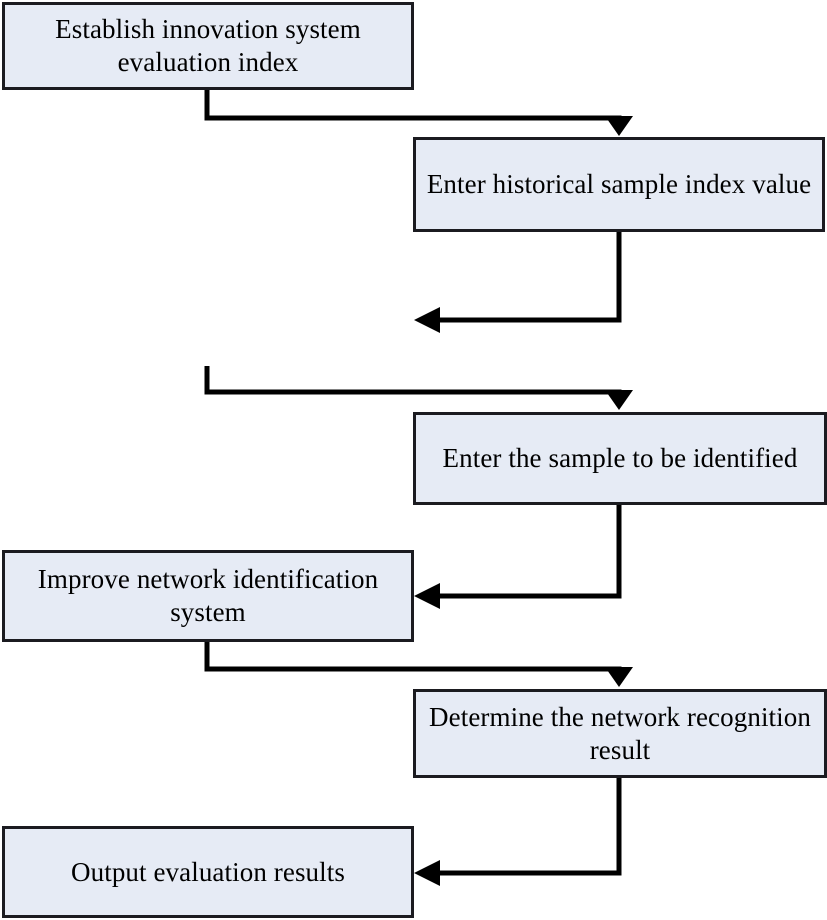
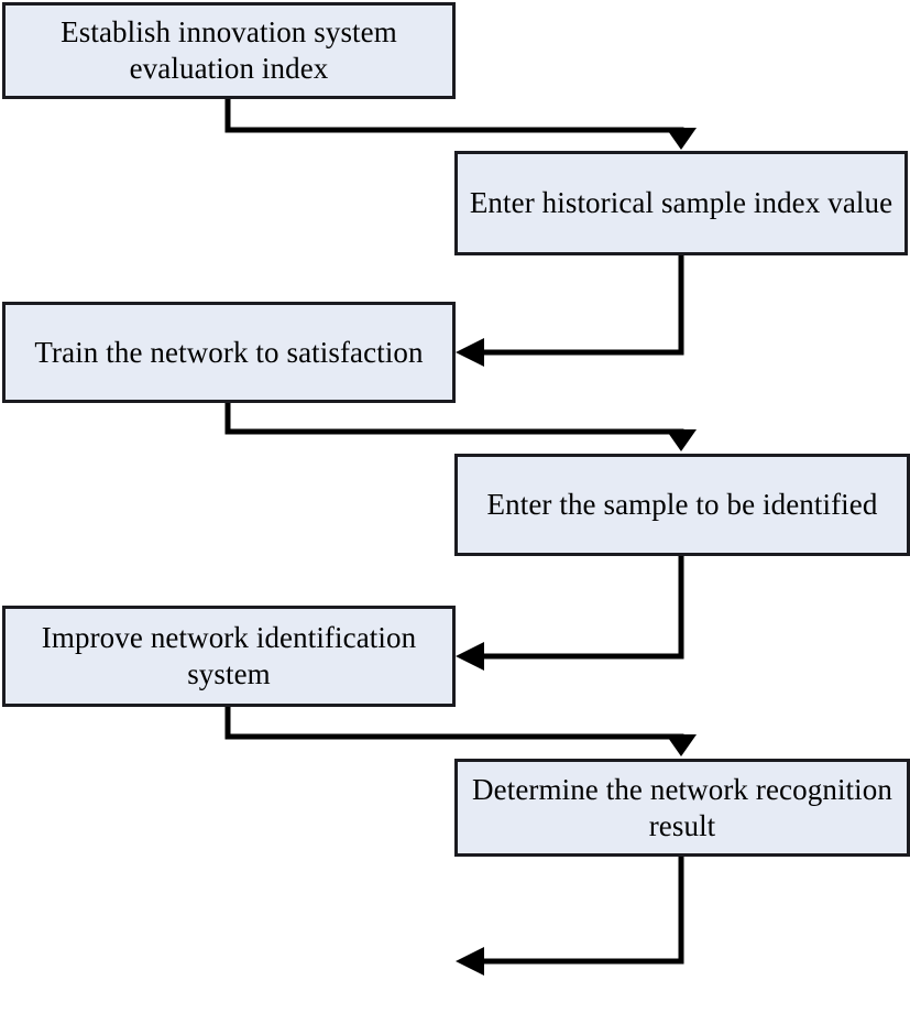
  Establish innovation system evaluation index
  Enter historical sample index value
+ Train the network to satisfaction
  Enter the sample to be identified
  Improve network identification system
  Determine the network recognition result
- Output evaluation results
